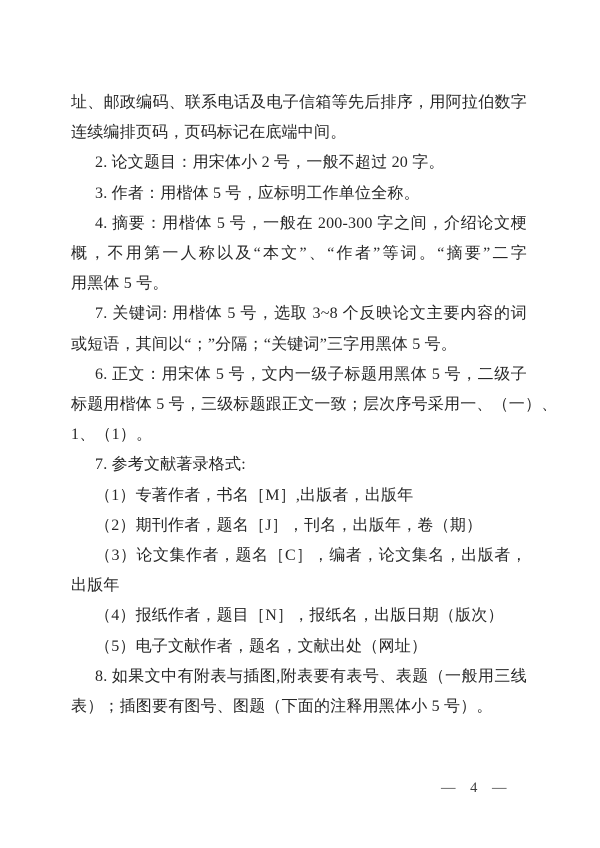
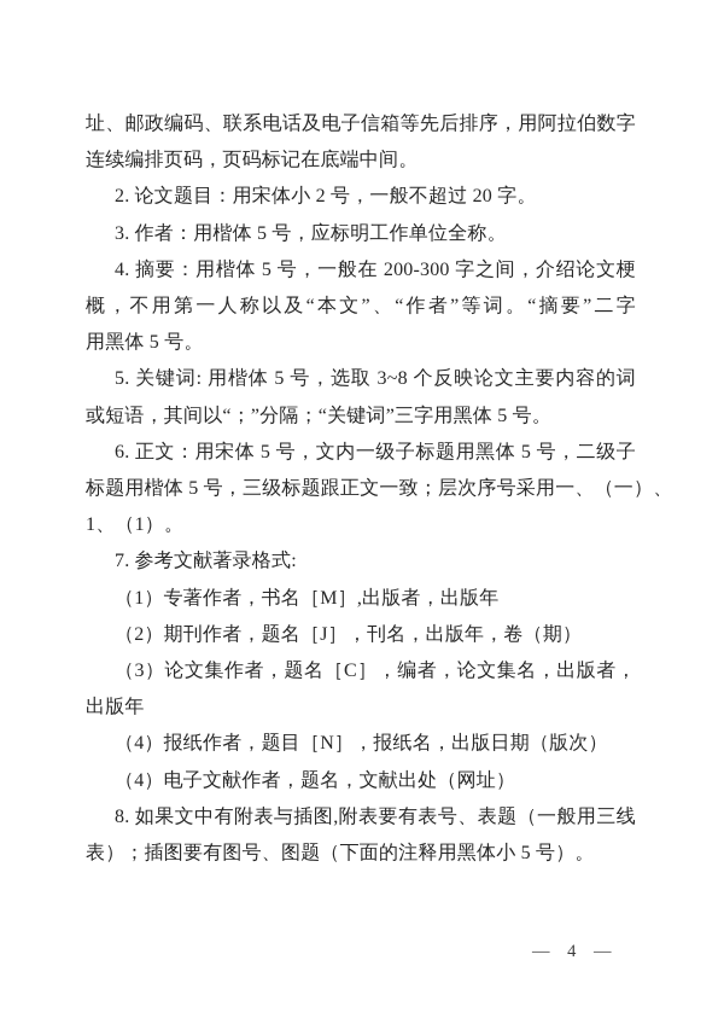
  址、邮政编码、联系电话及电子信箱等先后排序，用阿拉伯数字
  连续编排页码，页码标记在底端中间。
  2. 论文题目：用宋体小 2 号，一般不超过 20 字。
  3. 作者：用楷体 5 号，应标明工作单位全称。
  4. 摘要：用楷体 5 号，一般在 200-300 字之间，介绍论文梗
  概，不用第一人称以及“本文”、“作者”等词。“摘要”二字
  用黑体 5 号。
- 7. 关键词: 用楷体 5 号，选取 3~8 个反映论文主要内容的词
+ 5. 关键词: 用楷体 5 号，选取 3~8 个反映论文主要内容的词
  或短语，其间以“；”分隔；“关键词”三字用黑体 5 号。
  6. 正文：用宋体 5 号，文内一级子标题用黑体 5 号，二级子
  标题用楷体 5 号，三级标题跟正文一致；层次序号采用一、（一）、
  1、（1）。
  7. 参考文献著录格式:
  （1）专著作者，书名［M］,出版者，出版年
  （2）期刊作者，题名［J］，刊名，出版年，卷（期）
  （3）论文集作者，题名［C］，编者，论文集名，出版者，
  出版年
  （4）报纸作者，题目［N］，报纸名，出版日期（版次）
- （5）电子文献作者，题名，文献出处（网址）
+ （4）电子文献作者，题名，文献出处（网址）
  8. 如果文中有附表与插图,附表要有表号、表题（一般用三线
  表）；插图要有图号、图题（下面的注释用黑体小 5 号）。
  — 4 —
